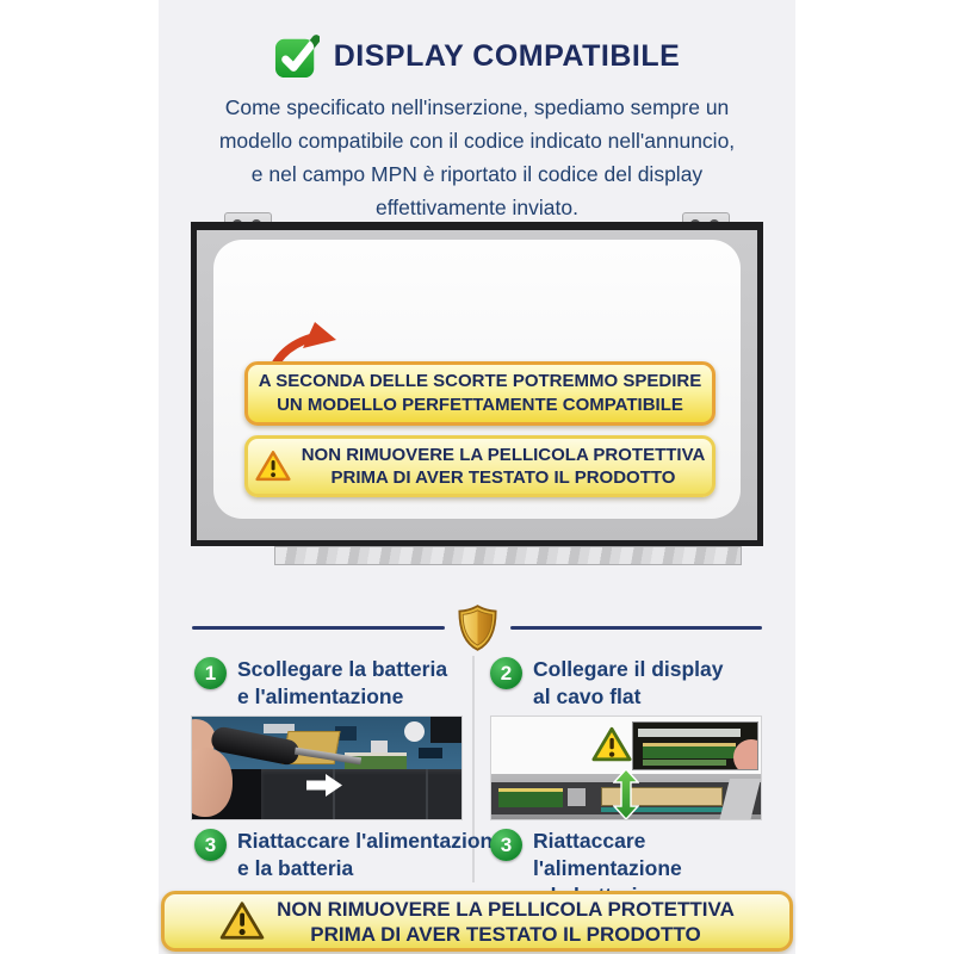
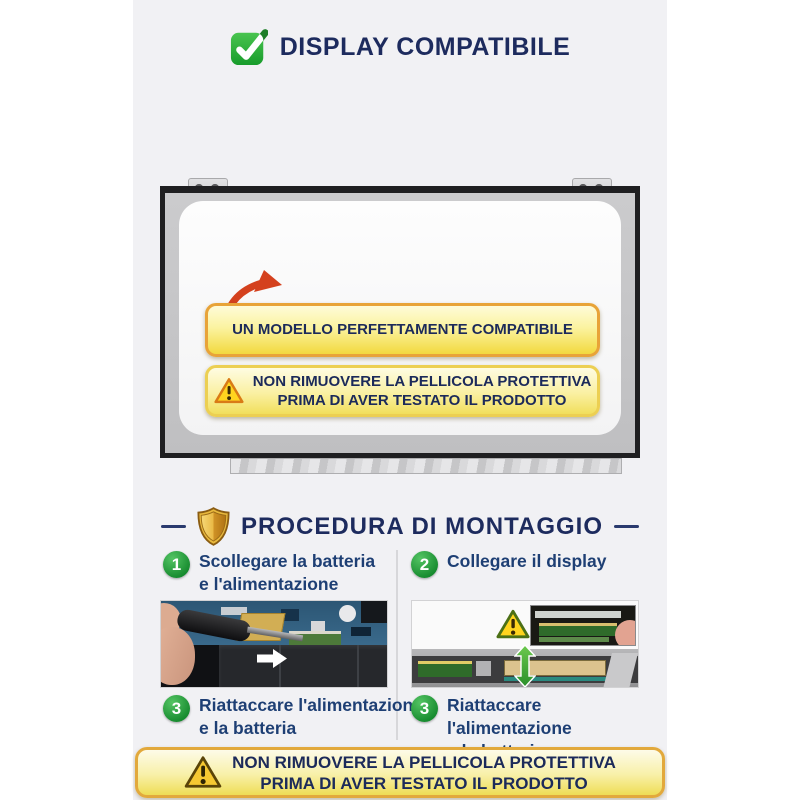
  DISPLAY COMPATIBILE
- Come specificato nell'inserzione, spediamo sempre un
- modello compatibile con il codice indicato nell'annuncio,
- e nel campo MPN è riportato il codice del display
- effettivamente inviato.
- A SECONDA DELLE SCORTE POTREMMO SPEDIRE
  UN MODELLO PERFETTAMENTE COMPATIBILE
  NON RIMUOVERE LA PELLICOLA PROTETTIVA
  PRIMA DI AVER TESTATO IL PRODOTTO
+ PROCEDURA DI MONTAGGIO
  1
  Scollegare la batteria
  e l'alimentazione
  2
  Collegare il display
- al cavo flat
  3
  Riattaccare l'alimentazion
  e la batteria
  3
  Riattaccare l'alimentazione
  NON RIMUOVERE LA PELLICOLA PROTETTIVA
  PRIMA DI AVER TESTATO IL PRODOTTO
